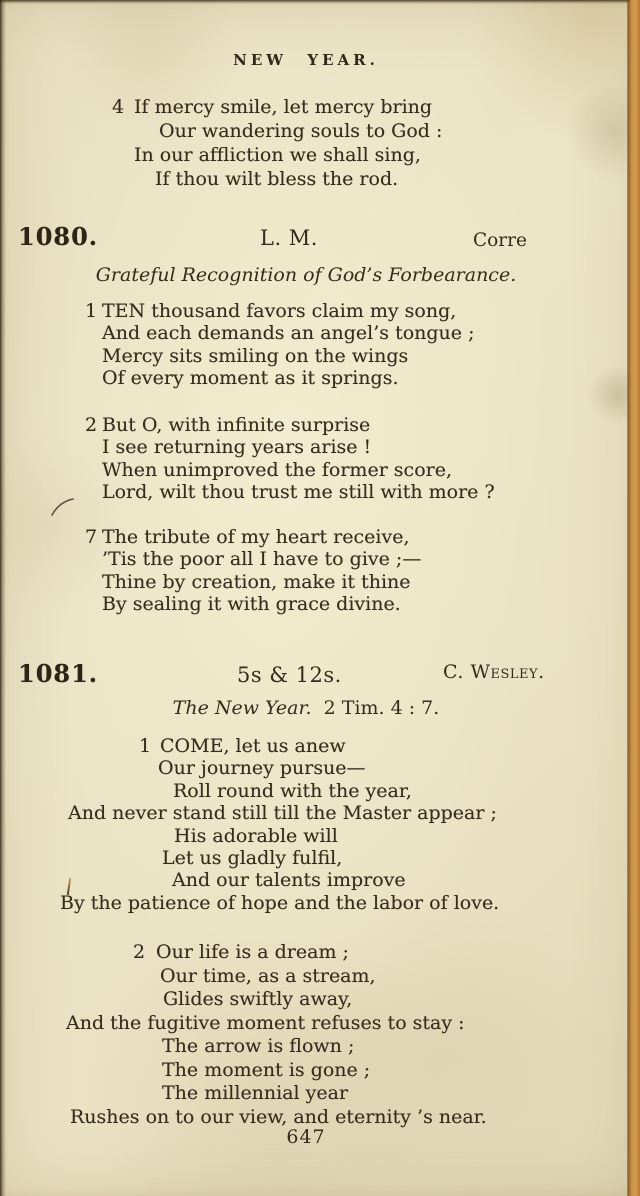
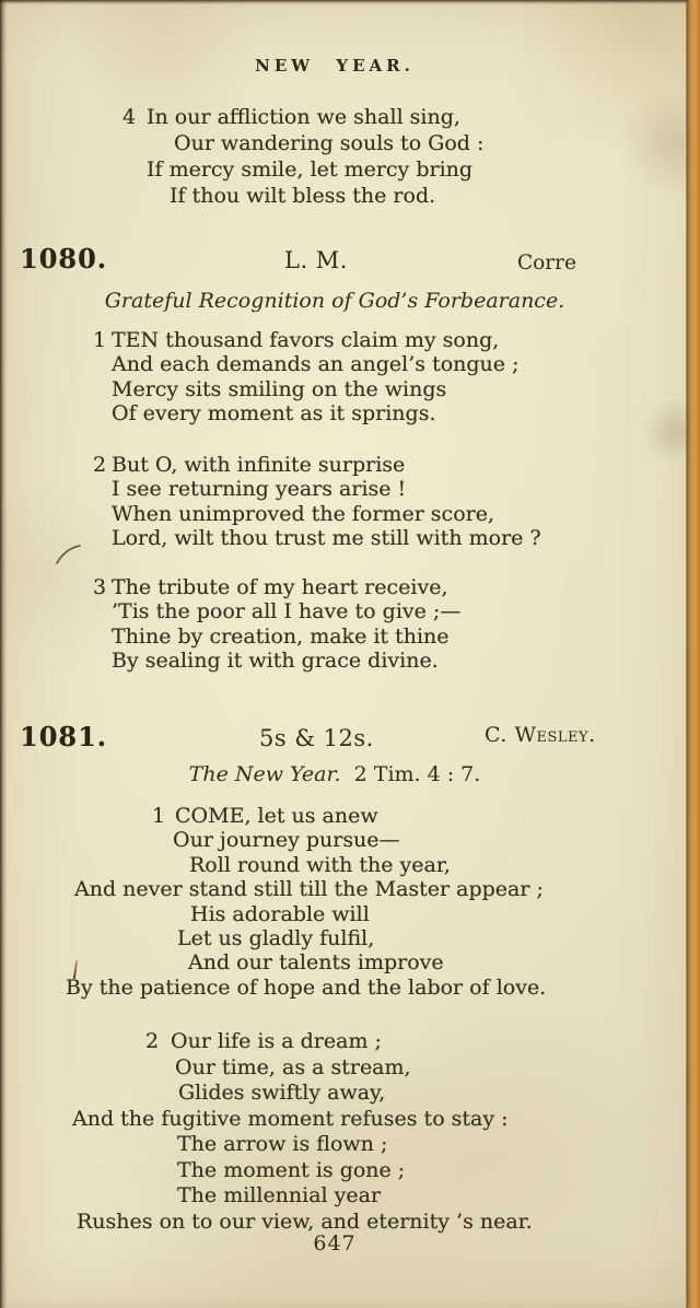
  NEW YEAR.
  4
- If mercy smile, let mercy bring
+ In our affliction we shall sing,
  Our wandering souls to God :
- In our affliction we shall sing,
+ If mercy smile, let mercy bring
  If thou wilt bless the rod.
  1080.
  L. M.
  Corre
  Grateful Recognition of God’s Forbearance.
  1
  TEN thousand favors claim my song,
  And each demands an angel’s tongue ;
  Mercy sits smiling on the wings
  Of every moment as it springs.
  2
  But O, with infinite surprise
  I see returning years arise !
  When unimproved the former score,
  Lord, wilt thou trust me still with more ?
- 7
+ 3
  The tribute of my heart receive,
  ’Tis the poor all I have to give ;—
  Thine by creation, make it thine
  By sealing it with grace divine.
  1081.
  5s & 12s.
  C. Wesley.
  The New Year. 2 Tim. 4 : 7.
  1
  COME, let us anew
  Our journey pursue—
  Roll round with the year,
  And never stand still till the Master appear ;
  His adorable will
  Let us gladly fulfil,
  And our talents improve
  By the patience of hope and the labor of love.
  2
  Our life is a dream ;
  Our time, as a stream,
  Glides swiftly away,
  And the fugitive moment refuses to stay :
  The arrow is flown ;
  The moment is gone ;
  The millennial year
  Rushes on to our view, and eternity ’s near.
  647
